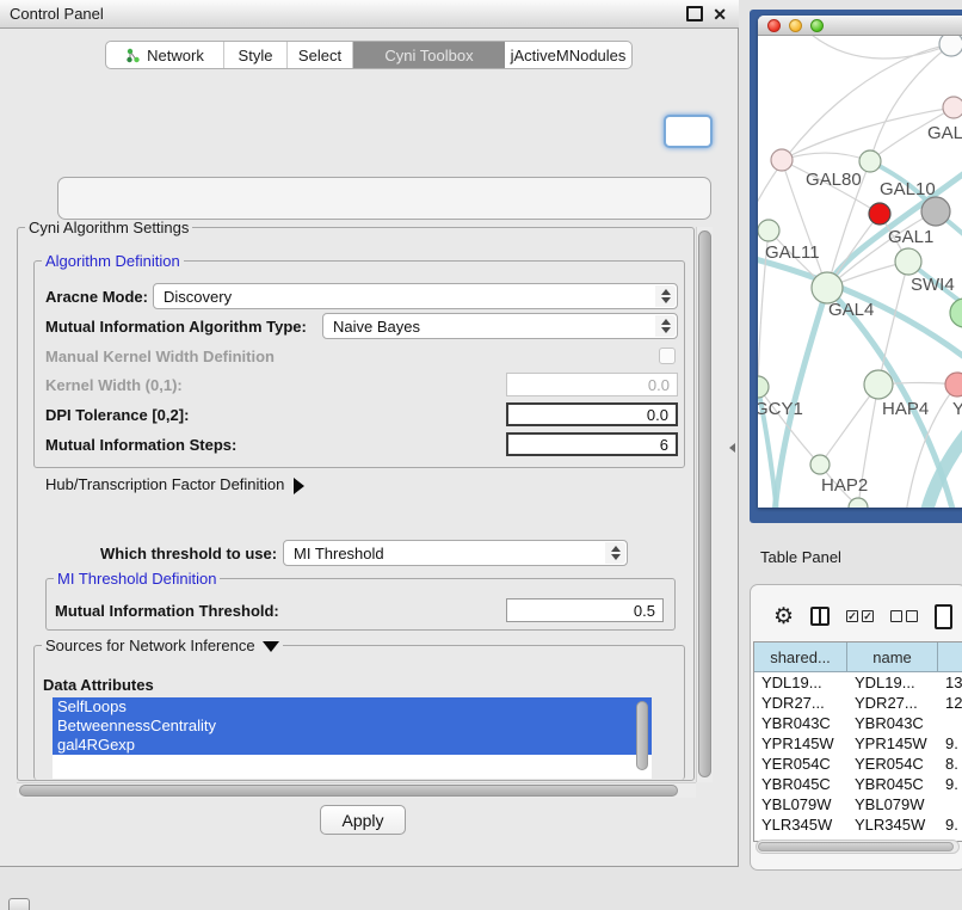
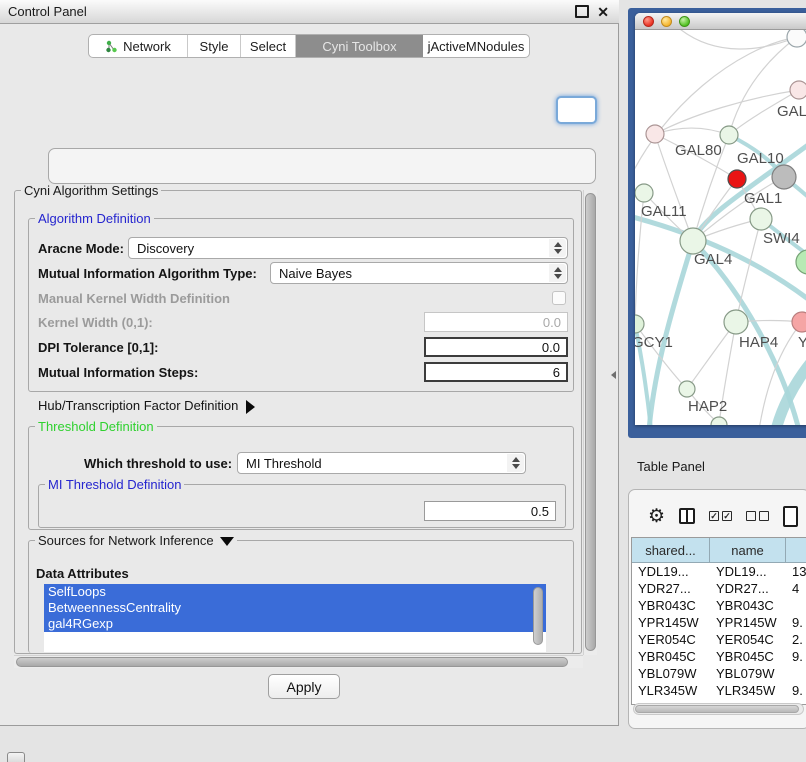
  Control Panel
  ✕
  Network
  Style
  Select
  Cyni Toolbox
  jActiveMNodules
  Cyni Algorithm Settings
  Algorithm Definition
  Aracne Mode:
  Discovery
  Mutual Information Algorithm Type:
  Naive Bayes
  Manual Kernel Width Definition
  Kernel Width (0,1):
  0.0
- DPI Tolerance [0,2]:
+ DPI Tolerance [0,1]:
  0.0
  Mutual Information Steps:
  6
  Hub/Transcription Factor Definition
+ Threshold Definition
  Which threshold to use:
  MI Threshold
  MI Threshold Definition
- Mutual Information Threshold:
  0.5
  Sources for Network Inference
  Data Attributes
  SelfLoops
  BetweennessCentrality
  gal4RGexp
  Apply
  GAL
  GAL80
  GAL10
  GAL11
  GAL1
  SWI4
  GAL4
  GCY1
  HAP4
  Y
  HAP2
  Table Panel
  ⚙
  ✓
  ✓
  shared...
  name
  YDL19...
  YDL19...
  13
  YDR27...
  YDR27...
- 12
+ 4
  YBR043C
  YBR043C
  YPR145W
  YPR145W
  9.
  YER054C
  YER054C
- 8.
+ 2.
  YBR045C
  YBR045C
  9.
  YBL079W
  YBL079W
  YLR345W
  YLR345W
  9.
